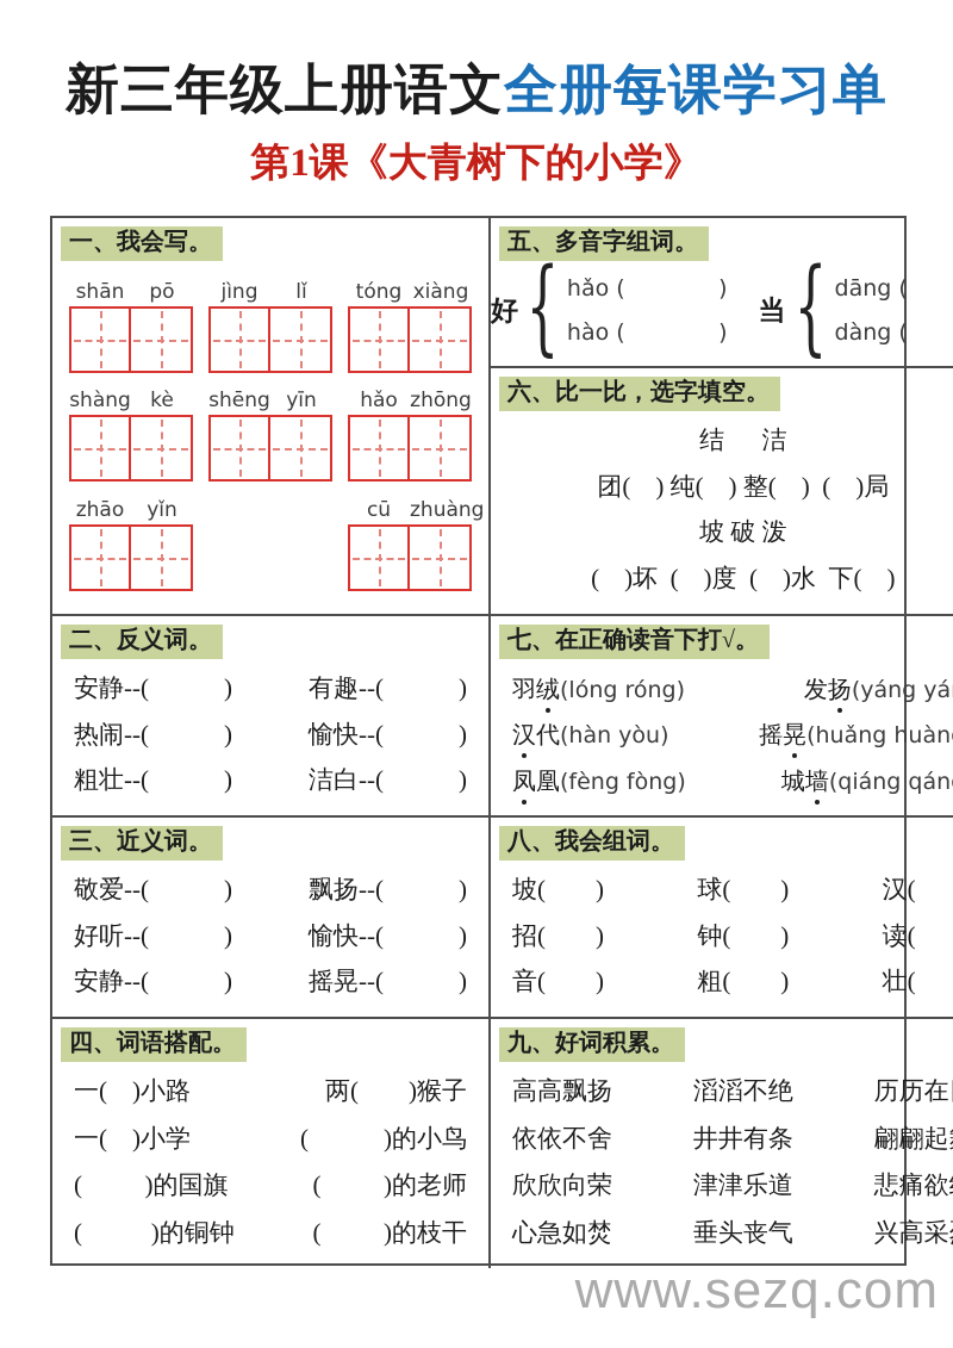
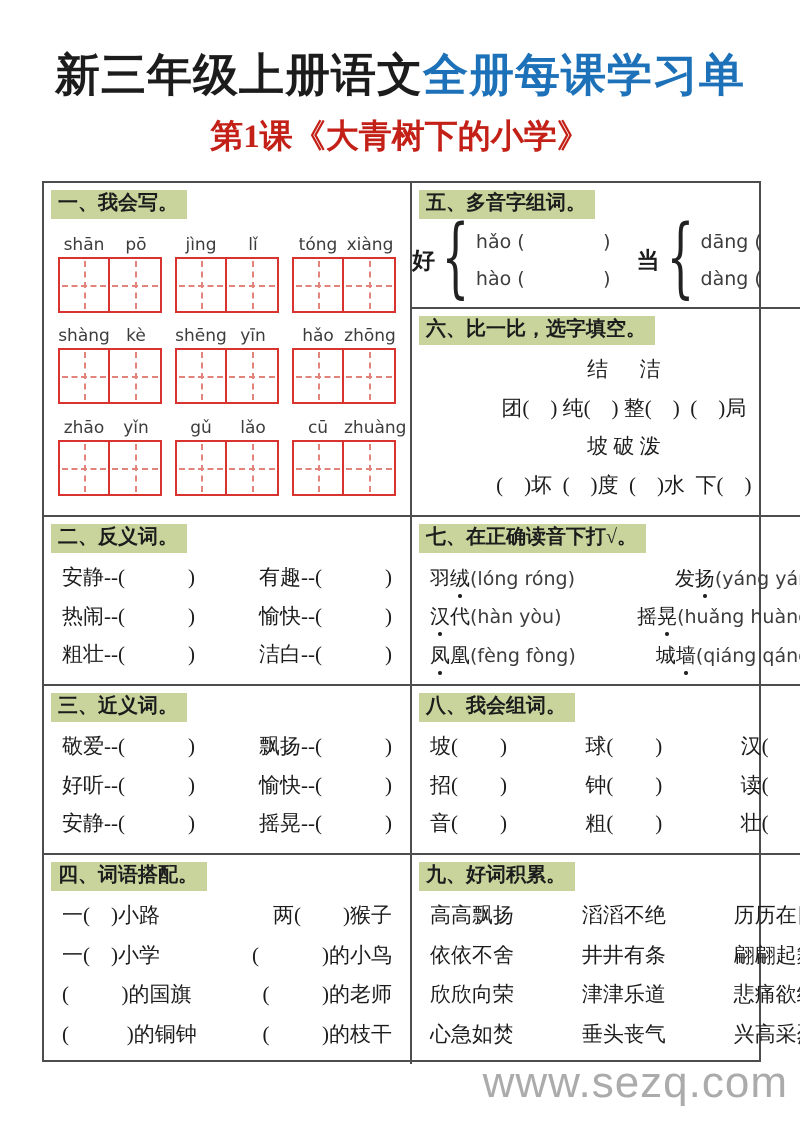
  新三年级上册语文全册每课学习单
  第1课《大青树下的小学》
  一、我会写。
  shān
  pō
  jìng
  lǐ
  tóng
  xiàng
  shàng
  kè
  shēng
  yīn
  hǎo
  zhōng
  zhāo
  yǐn
+ gǔ
+ lǎo
  cū
  zhuàng
  二、反义词。
  安静--( )
  有趣--( )
  热闹--( )
  愉快--( )
  粗壮--( )
  洁白--( )
  三、近义词。
  敬爱--( )
  飘扬--( )
  好听--( )
  愉快--( )
  安静--( )
  摇晃--( )
  四、词语搭配。
  一( )小路
  两( )猴子
  一( )小学
  ( )的小鸟
  ( )的国旗
  ( )的老师
  ( )的铜钟
  ( )的枝干
  五、多音字组词。
  好
  {
  hǎo ( )
  hào ( )
  当
  {
  dāng (
  dàng (
  六、比一比，选字填空。
  结 洁
  团( ) 纯( ) 整( ) ( )局
  坡 破 泼
  ( )坏 ( )度 ( )水 下( )
  七、在正确读音下打√。
  羽绒(lóng róng)
  发扬(yáng yá
  汉代(hàn yòu)
  摇晃(huǎng huàn
  凤凰(fèng fòng)
  城墙(qiáng qán
  八、我会组词。
  坡( )
  球( )
  招( )
  钟( )
  音( )
  粗( )
  九、好词积累。
  高高飘扬
  滔滔不绝
  历历在
  依依不舍
  井井有条
  翩翩起
  欣欣向荣
  津津乐道
  悲痛欲
  心急如焚
  垂头丧气
  兴高采
  www.sezq.com
